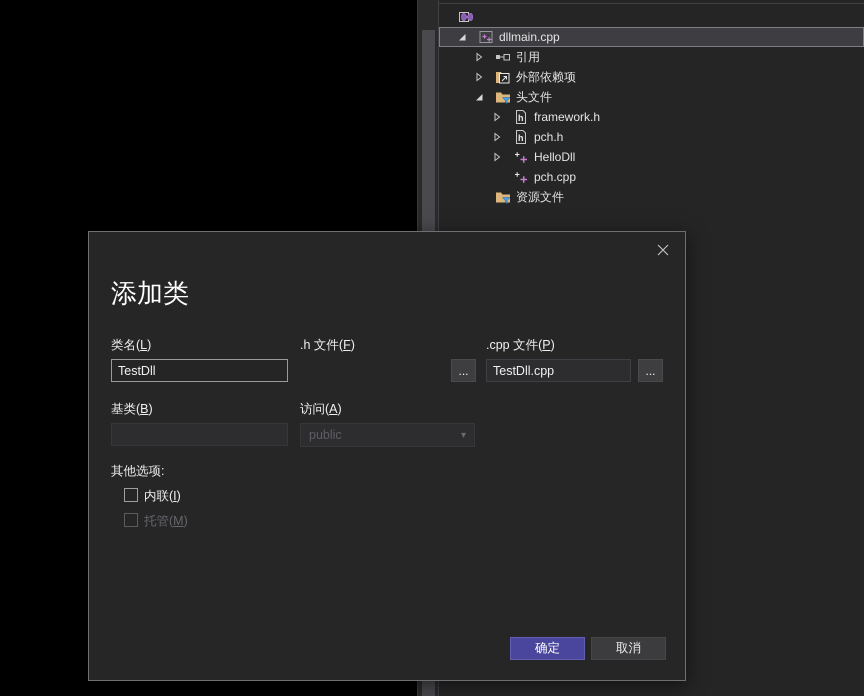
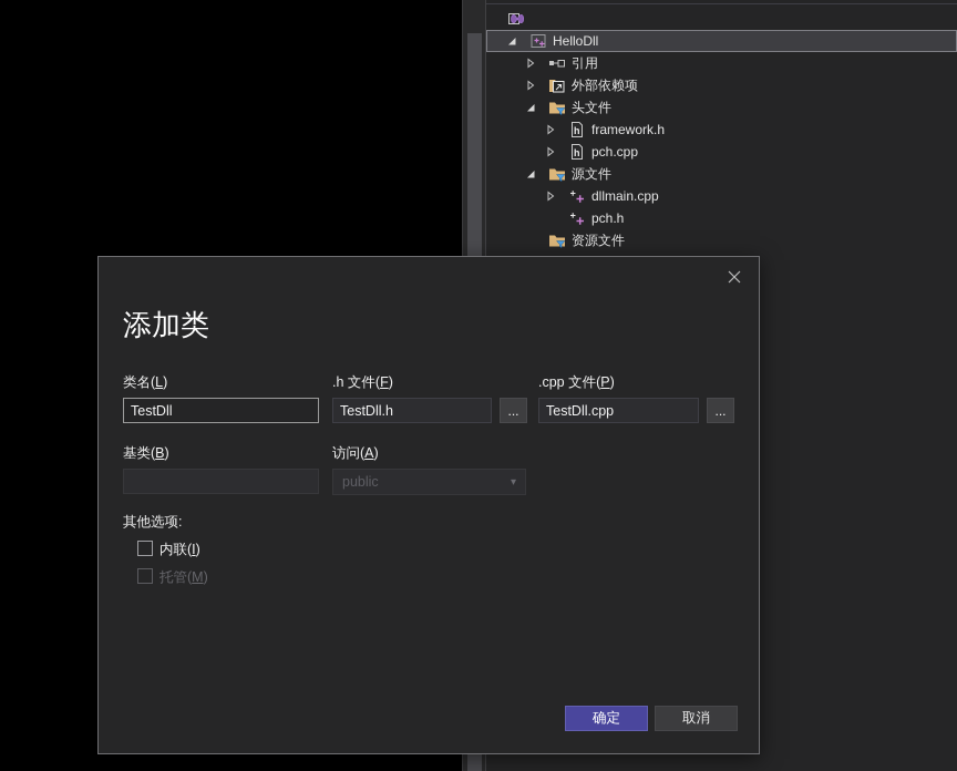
- dllmain.cpp
+ HelloDll
  引用
  外部依赖项
  头文件
  h
  framework.h
  h
- pch.h
+ pch.cpp
+ 源文件
- HelloDll
+ dllmain.cpp
- pch.cpp
+ pch.h
  资源文件
  添加类
  类名(L)
  .h 文件(F)
  .cpp 文件(P)
  TestDll
+ TestDll.h
  ...
  TestDll.cpp
  ...
  基类(B)
  访问(A)
  public
  ▾
  其他选项:
  内联(I)
  托管(M)
  确定
  取消
